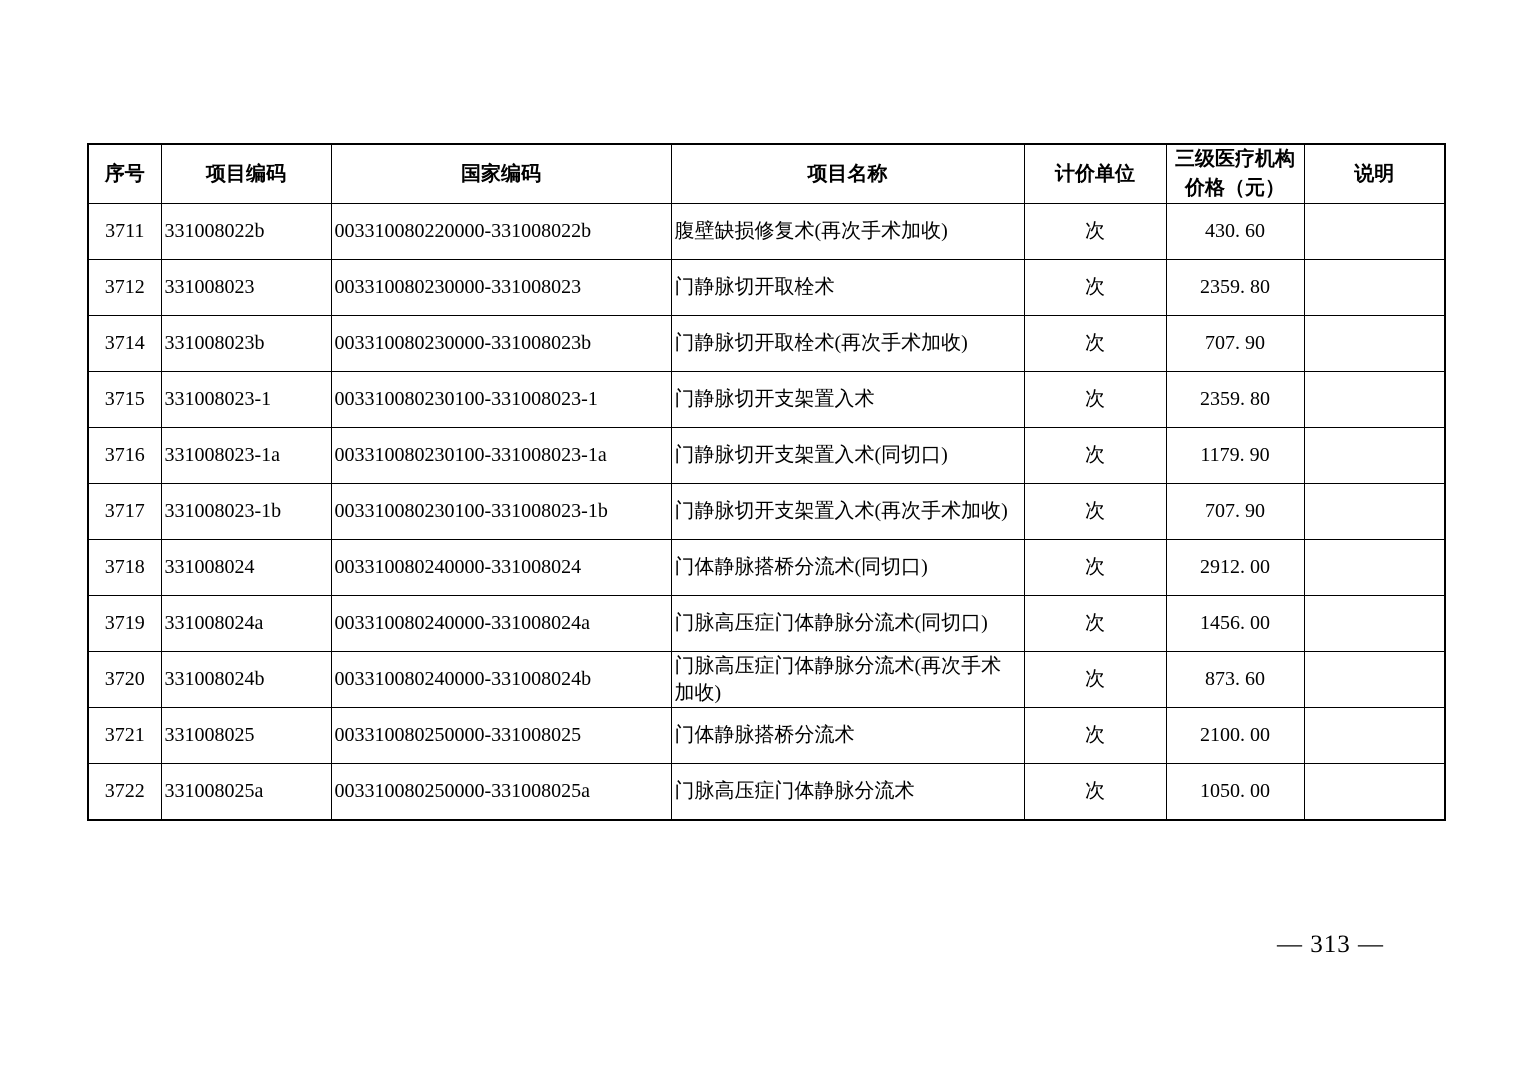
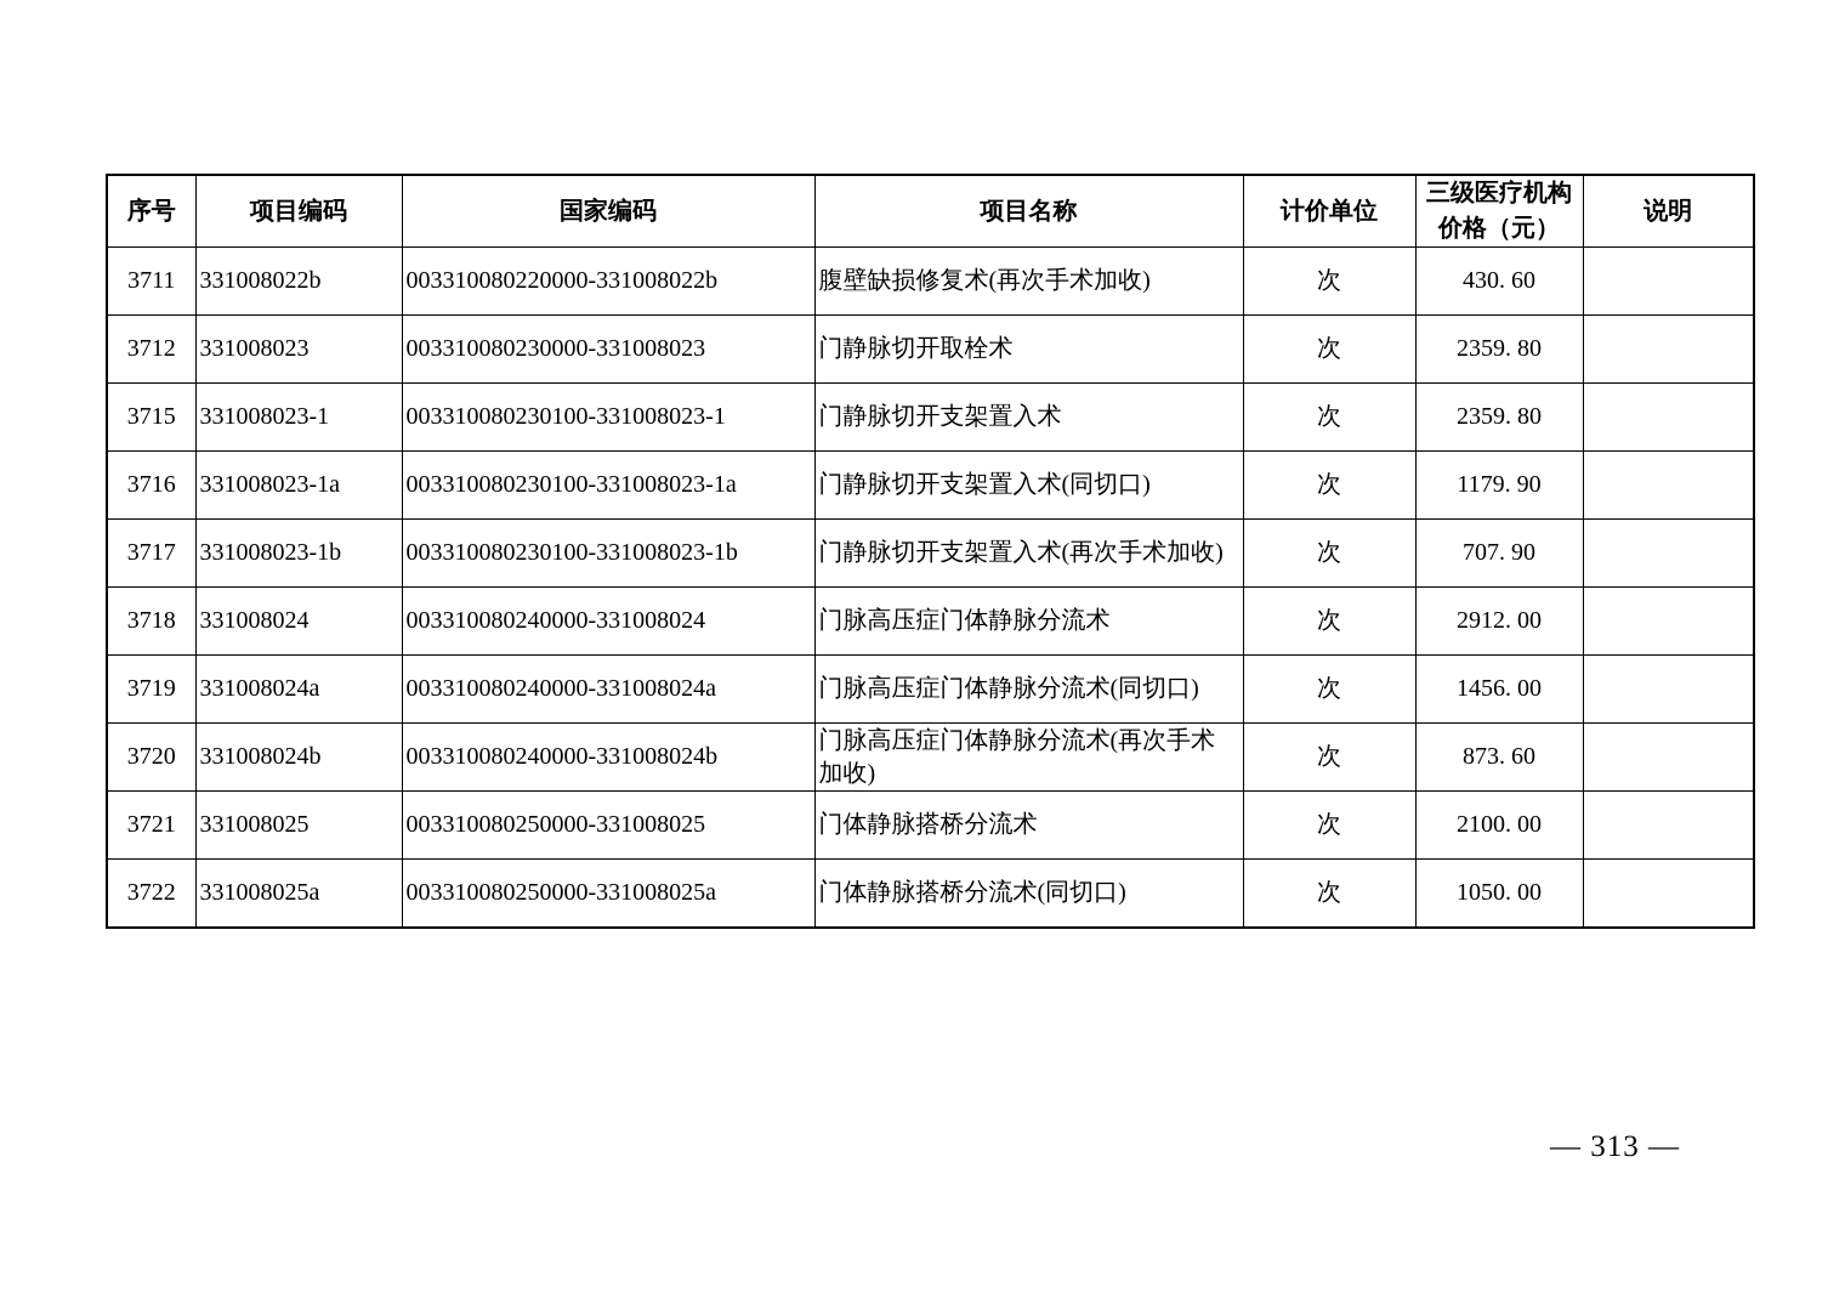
  序号	项目编码	国家编码	项目名称	计价单位	三级医疗机构价格（元）	说明
  3711	331008022b	003310080220000-331008022b	腹壁缺损修复术(再次手术加收)	次	430. 60
  3712	331008023	003310080230000-331008023	门静脉切开取栓术	次	2359. 80
- 3714	331008023b	003310080230000-331008023b	门静脉切开取栓术(再次手术加收)	次	707. 90
  3715	331008023-1	003310080230100-331008023-1	门静脉切开支架置入术	次	2359. 80
  3716	331008023-1a	003310080230100-331008023-1a	门静脉切开支架置入术(同切口)	次	1179. 90
  3717	331008023-1b	003310080230100-331008023-1b	门静脉切开支架置入术(再次手术加收)	次	707. 90
- 3718	331008024	003310080240000-331008024	门体静脉搭桥分流术(同切口)	次	2912. 00
+ 3718	331008024	003310080240000-331008024	门脉高压症门体静脉分流术	次	2912. 00
  3719	331008024a	003310080240000-331008024a	门脉高压症门体静脉分流术(同切口)	次	1456. 00
  3720	331008024b	003310080240000-331008024b	门脉高压症门体静脉分流术(再次手术加收)	次	873. 60
  3721	331008025	003310080250000-331008025	门体静脉搭桥分流术	次	2100. 00
- 3722	331008025a	003310080250000-331008025a	门脉高压症门体静脉分流术	次	1050. 00
+ 3722	331008025a	003310080250000-331008025a	门体静脉搭桥分流术(同切口)	次	1050. 00
  — 313 —
